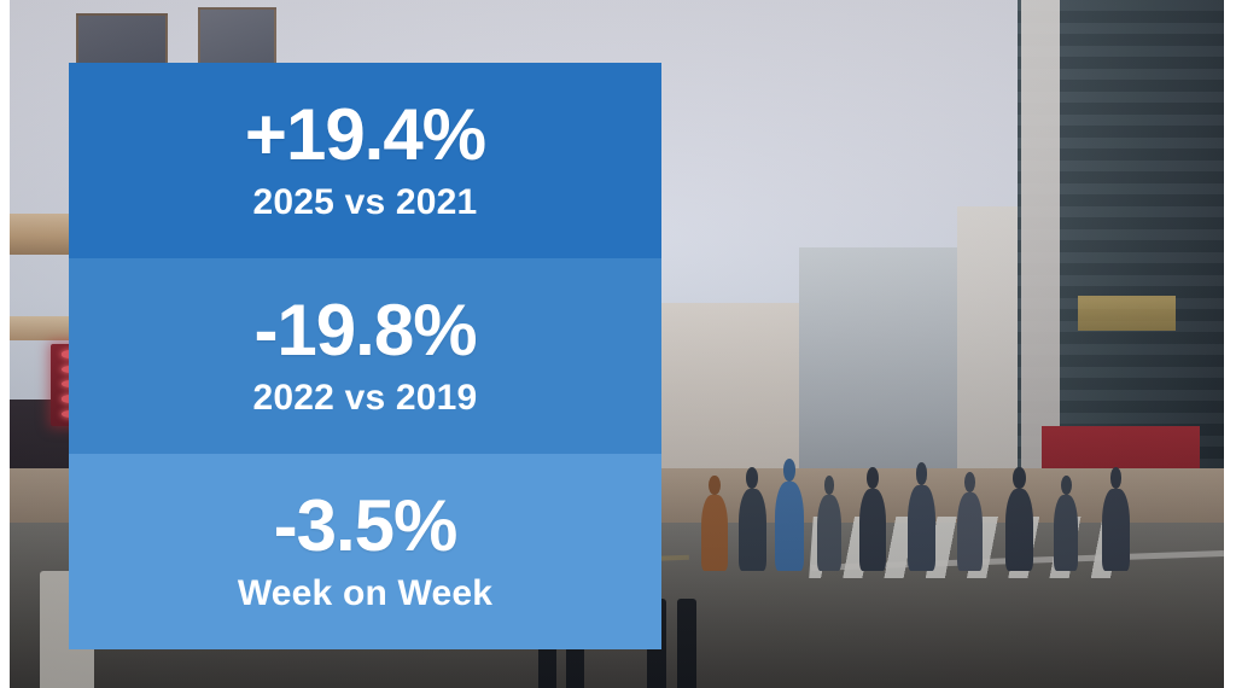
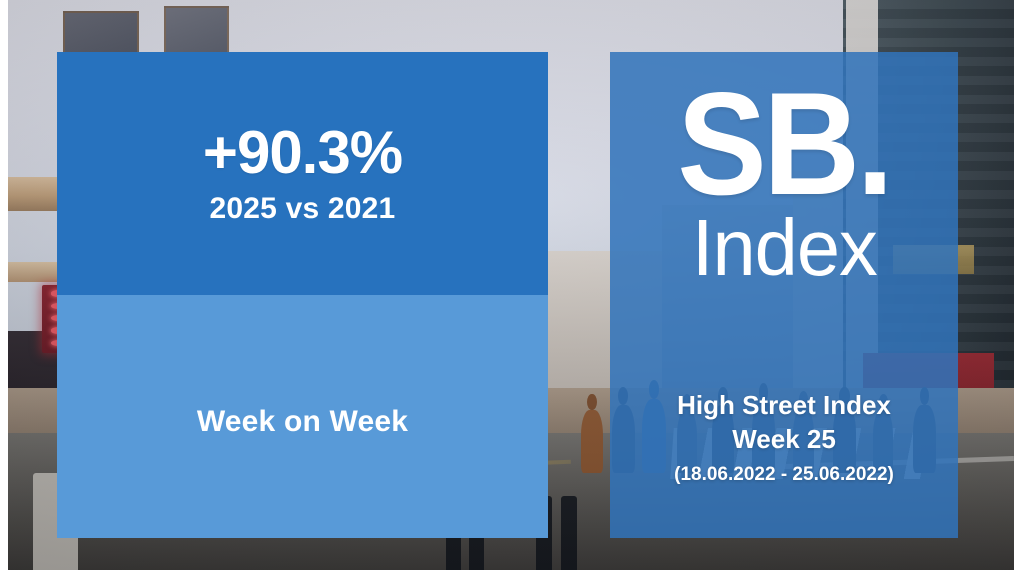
- +19.4%
+ +90.3%
  2025 vs 2021
- -19.8%
- 2022 vs 2019
- -3.5%
  Week on Week
+ SB.
+ Index
+ High Street Index
+ Week 25
+ (18.06.2022 - 25.06.2022)
